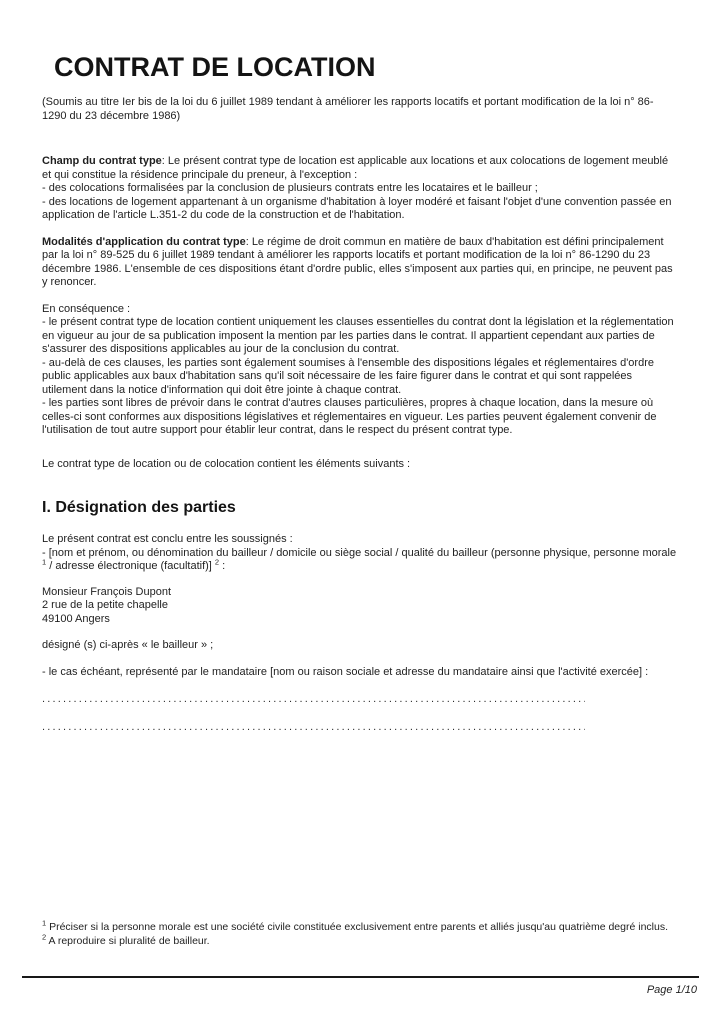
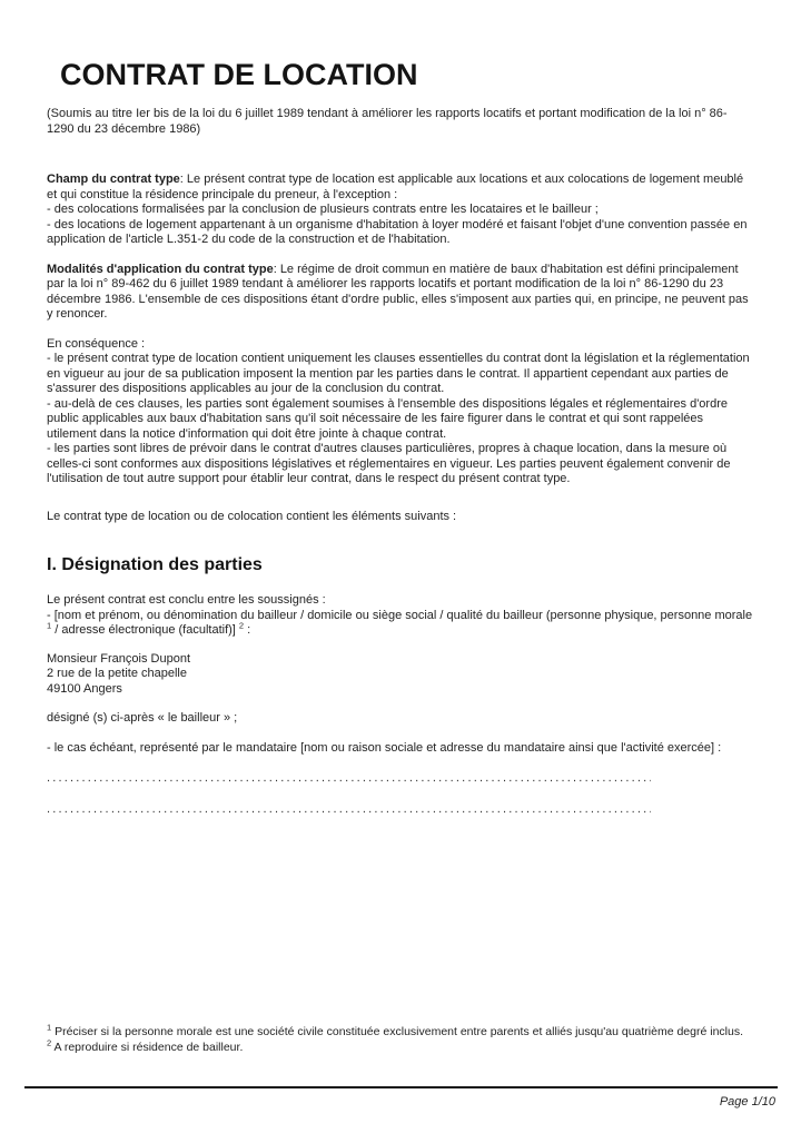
  CONTRAT DE LOCATION
  (Soumis au titre Ier bis de la loi du 6 juillet 1989 tendant à améliorer les rapports locatifs et portant modification de la loi n° 86-1290 du 23 décembre 1986)
  Champ du contrat type: Le présent contrat type de location est applicable aux locations et aux colocations de logement meublé et qui constitue la résidence principale du preneur, à l'exception :
  - des colocations formalisées par la conclusion de plusieurs contrats entre les locataires et le bailleur ;
  - des locations de logement appartenant à un organisme d'habitation à loyer modéré et faisant l'objet d'une convention passée en application de l'article L.351-2 du code de la construction et de l'habitation.
- Modalités d'application du contrat type: Le régime de droit commun en matière de baux d'habitation est défini principalement par la loi n° 89-525 du 6 juillet 1989 tendant à améliorer les rapports locatifs et portant modification de la loi n° 86-1290 du 23 décembre 1986. L'ensemble de ces dispositions étant d'ordre public, elles s'imposent aux parties qui, en principe, ne peuvent pas y renoncer.
+ Modalités d'application du contrat type: Le régime de droit commun en matière de baux d'habitation est défini principalement par la loi n° 89-462 du 6 juillet 1989 tendant à améliorer les rapports locatifs et portant modification de la loi n° 86-1290 du 23 décembre 1986. L'ensemble de ces dispositions étant d'ordre public, elles s'imposent aux parties qui, en principe, ne peuvent pas y renoncer.
  En conséquence :
  - le présent contrat type de location contient uniquement les clauses essentielles du contrat dont la législation et la réglementation en vigueur au jour de sa publication imposent la mention par les parties dans le contrat. Il appartient cependant aux parties de s'assurer des dispositions applicables au jour de la conclusion du contrat.
  - au-delà de ces clauses, les parties sont également soumises à l'ensemble des dispositions légales et réglementaires d'ordre public applicables aux baux d'habitation sans qu'il soit nécessaire de les faire figurer dans le contrat et qui sont rappelées utilement dans la notice d'information qui doit être jointe à chaque contrat.
  - les parties sont libres de prévoir dans le contrat d'autres clauses particulières, propres à chaque location, dans la mesure où celles-ci sont conformes aux dispositions législatives et réglementaires en vigueur. Les parties peuvent également convenir de l'utilisation de tout autre support pour établir leur contrat, dans le respect du présent contrat type.
  Le contrat type de location ou de colocation contient les éléments suivants :
  I. Désignation des parties
  Le présent contrat est conclu entre les soussignés :
  - [nom et prénom, ou dénomination du bailleur / domicile ou siège social / qualité du bailleur (personne physique, personne morale 1 / adresse électronique (facultatif)] 2 :
  Monsieur François Dupont
  2 rue de la petite chapelle
  49100 Angers
  désigné (s) ci-après « le bailleur » ;
  - le cas échéant, représenté par le mandataire [nom ou raison sociale et adresse du mandataire ainsi que l'activité exercée] :
  1 Préciser si la personne morale est une société civile constituée exclusivement entre parents et alliés jusqu'au quatrième degré inclus.
- 2 A reproduire si pluralité de bailleur.
+ 2 A reproduire si résidence de bailleur.
  Page 1/10
